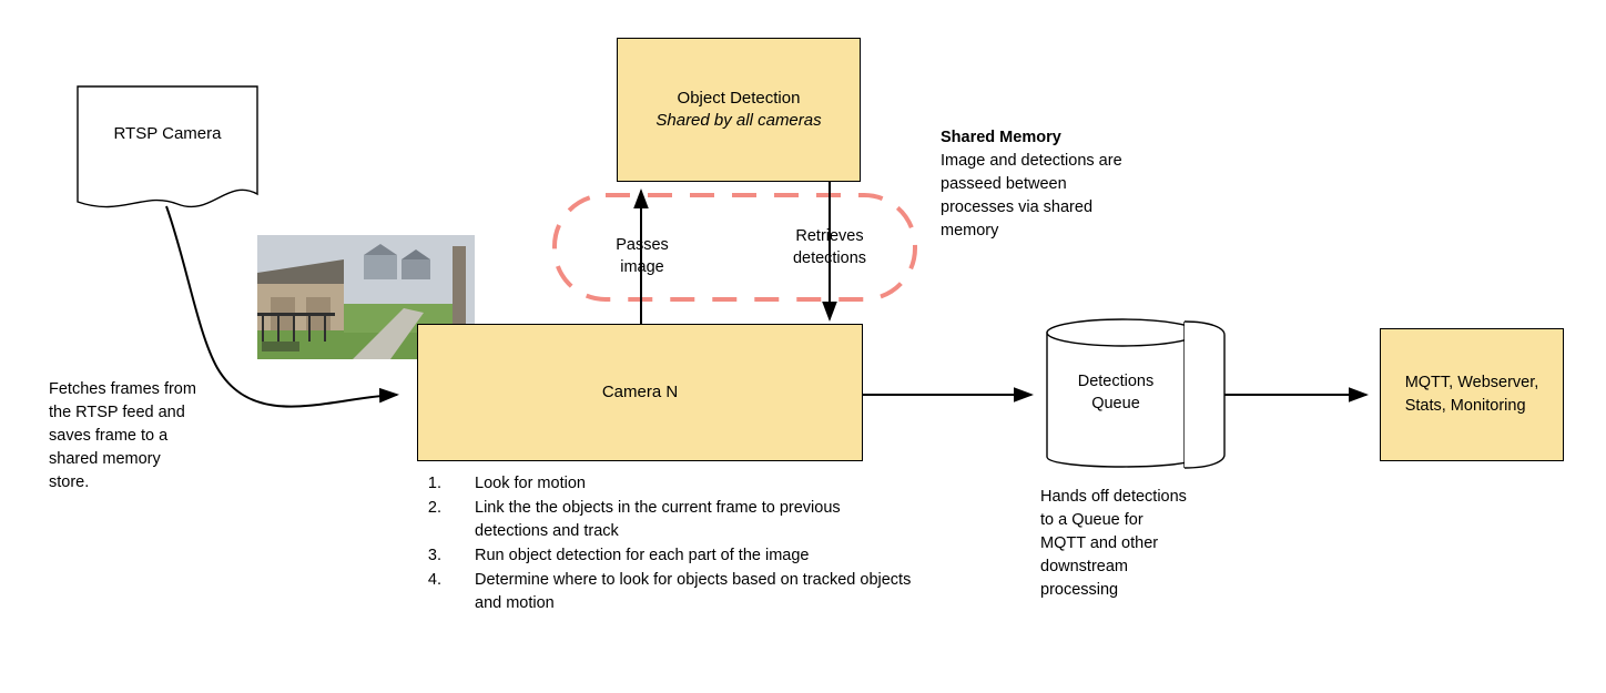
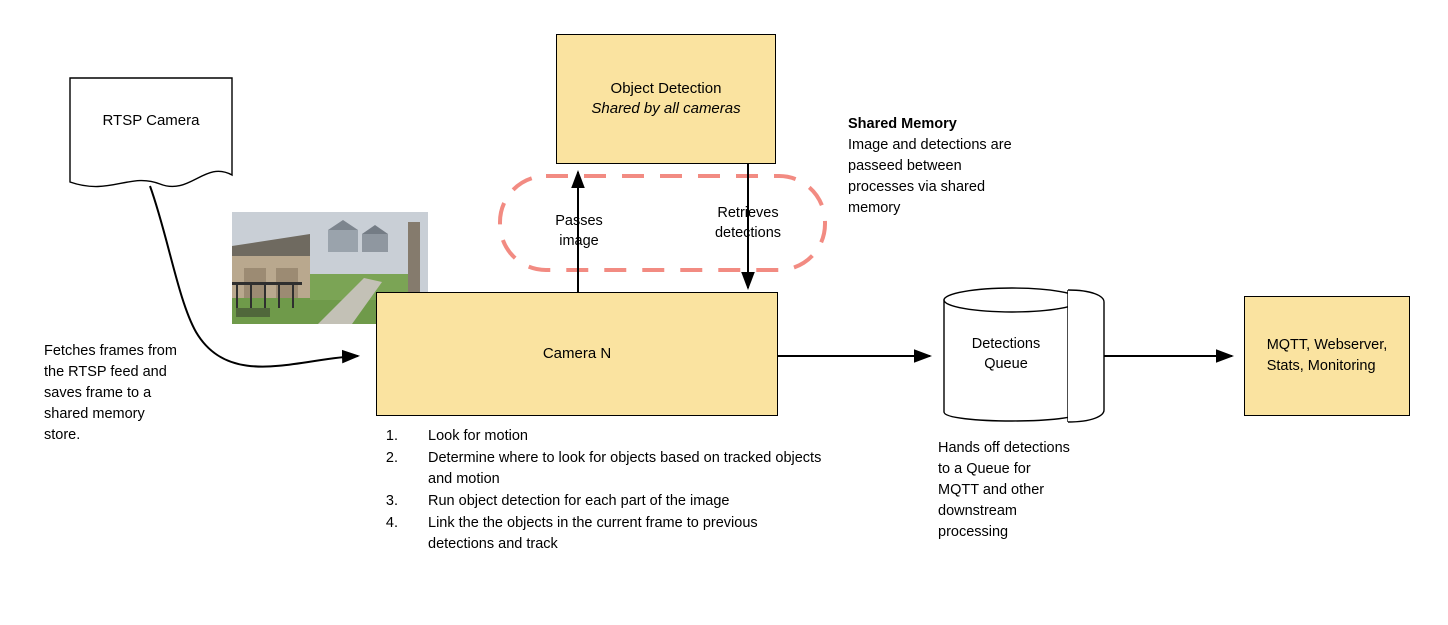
  RTSP Camera
  Fetches frames from
  the RTSP feed and
  saves frame to a
  shared memory
  store.
  Object Detection
  Shared by all cameras
  Passes
  image
  Retrieves
  detections
  Shared Memory
  Image and detections are
  passeed between
  processes via shared
  memory
  Camera N
  Look for motion
- Link the the objects in the current frame to previous detections and track
+ Determine where to look for objects based on tracked objects and motion
  Run object detection for each part of the image
- Determine where to look for objects based on tracked objects and motion
+ Link the the objects in the current frame to previous detections and track
  Detections
  Queue
  Hands off detections
  to a Queue for
  MQTT and other
  downstream
  processing
  MQTT, Webserver,
  Stats, Monitoring
